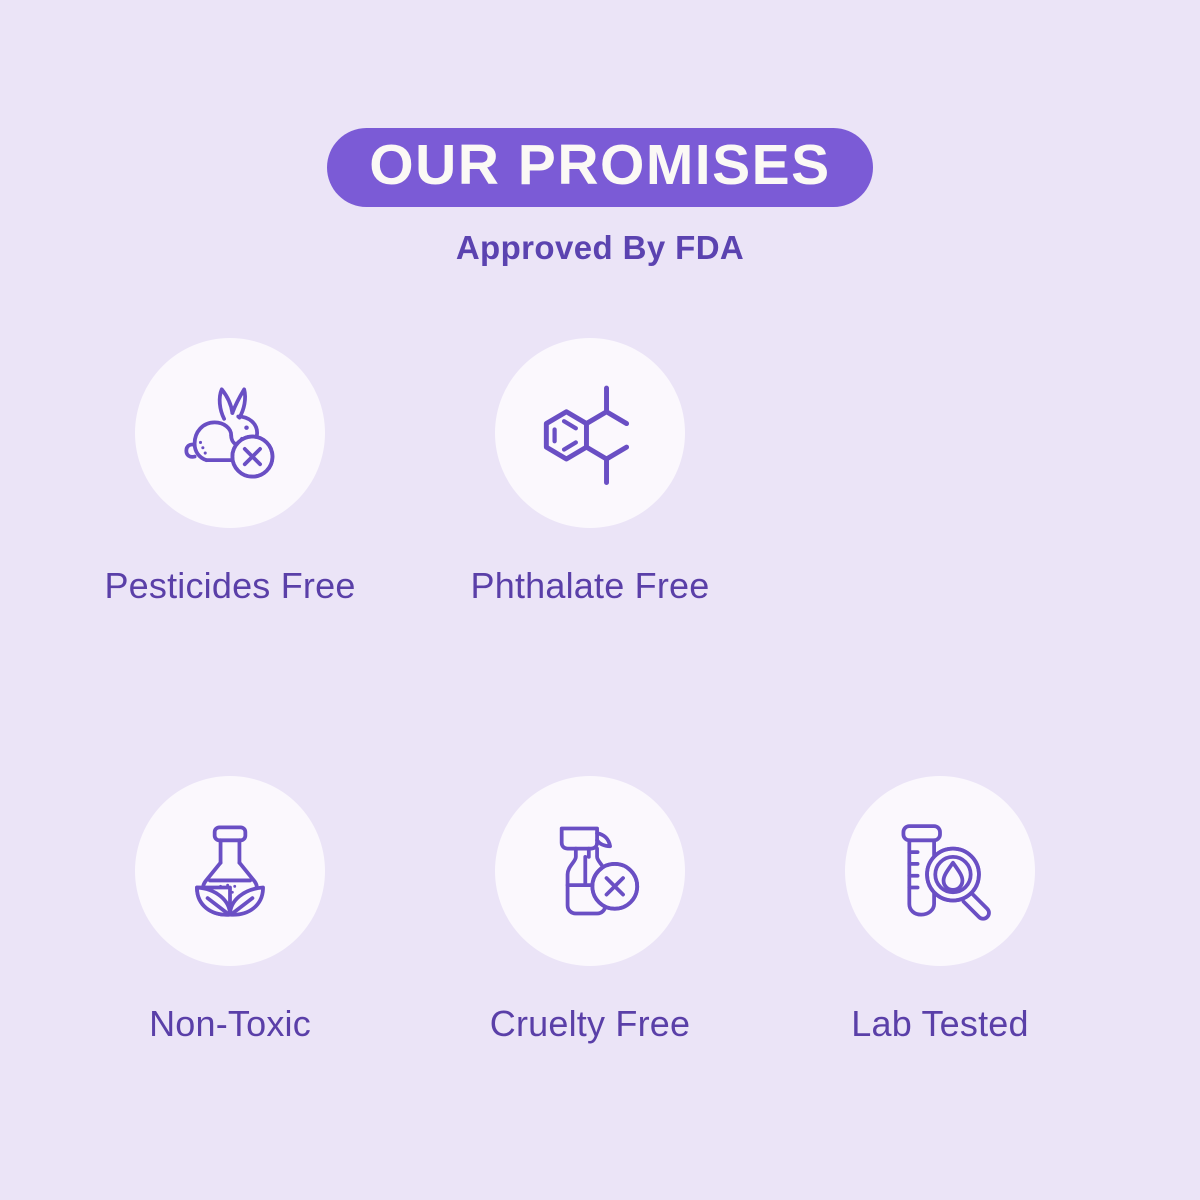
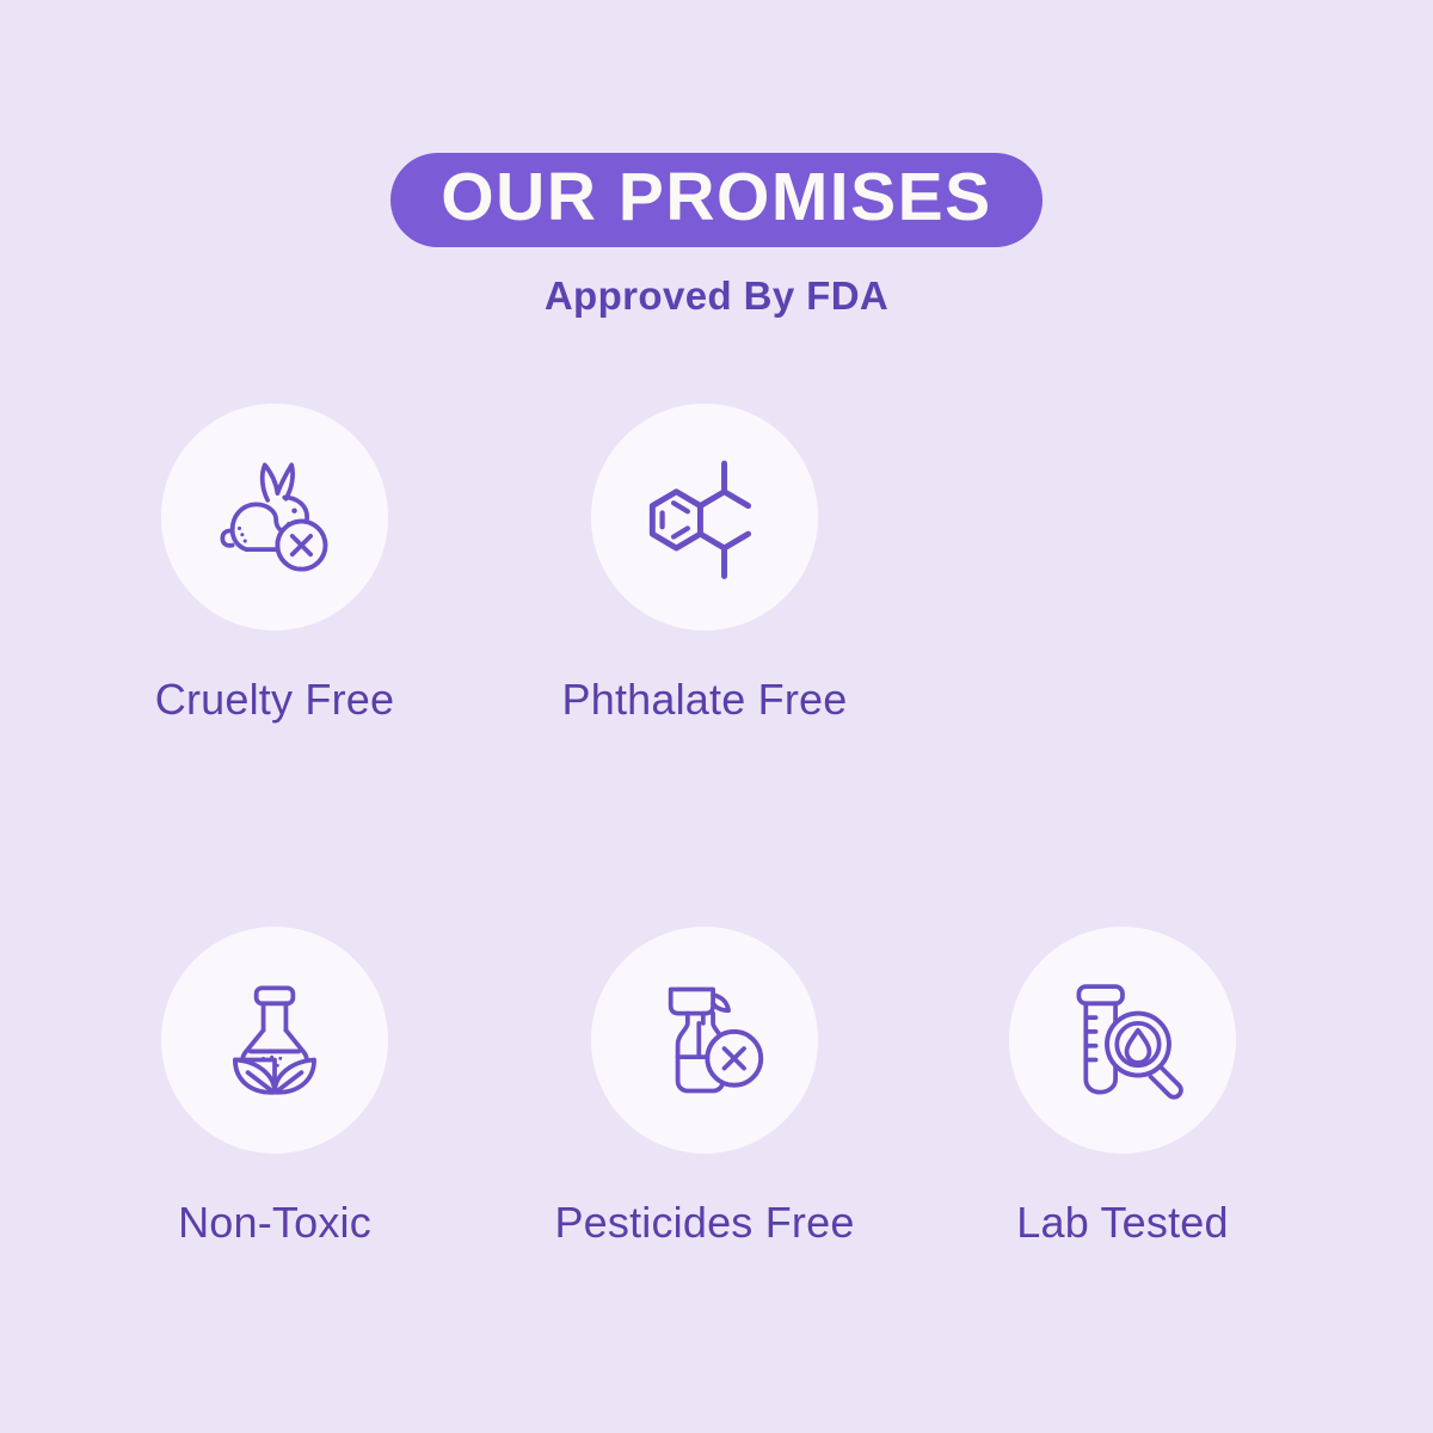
  OUR PROMISES
  Approved By FDA
- Pesticides Free
+ Cruelty Free
  Phthalate Free
  Non-Toxic
- Cruelty Free
+ Pesticides Free
  Lab Tested
